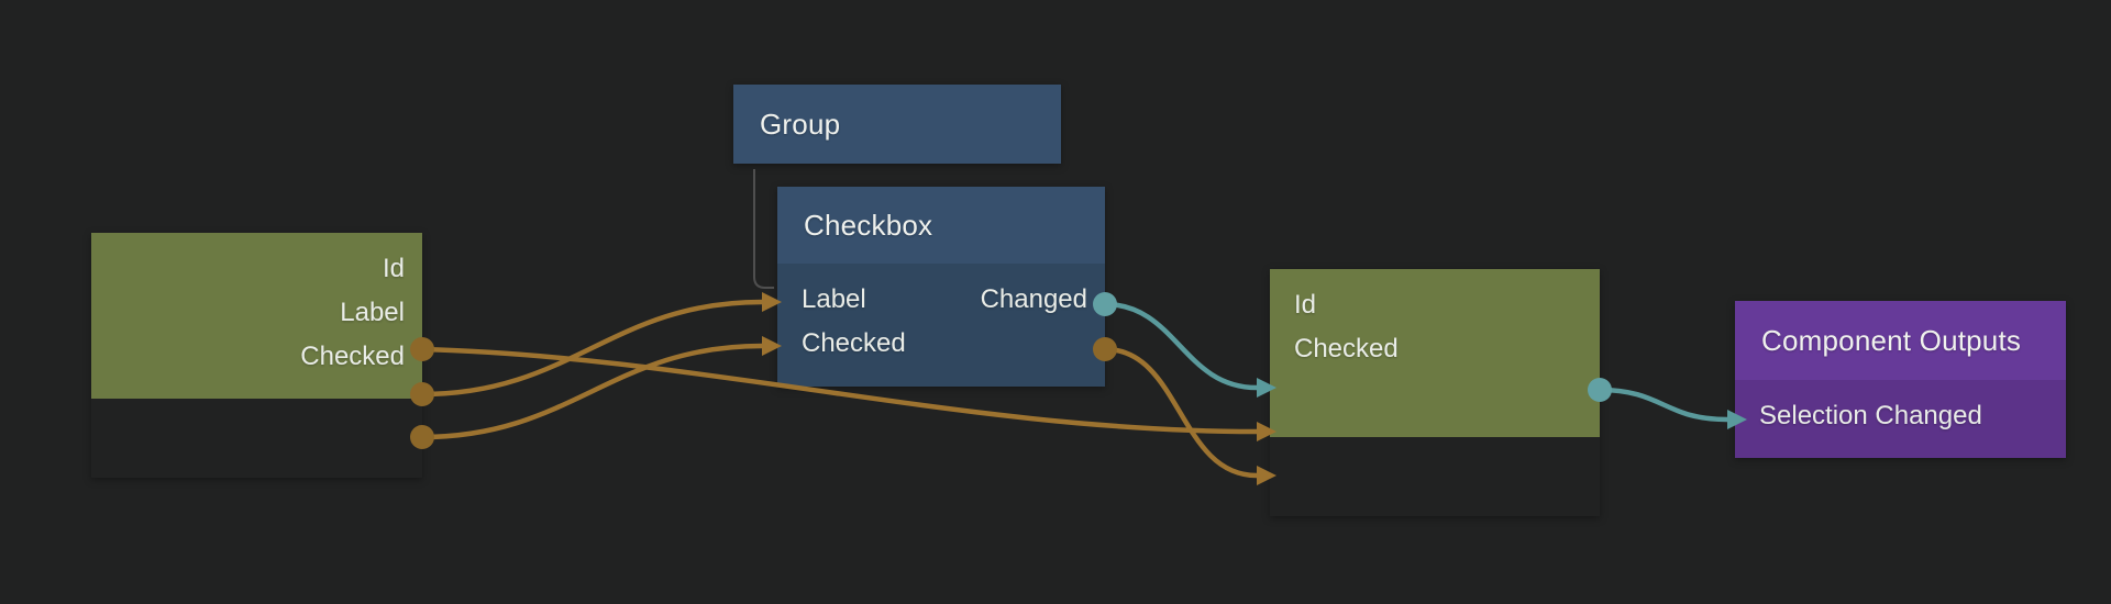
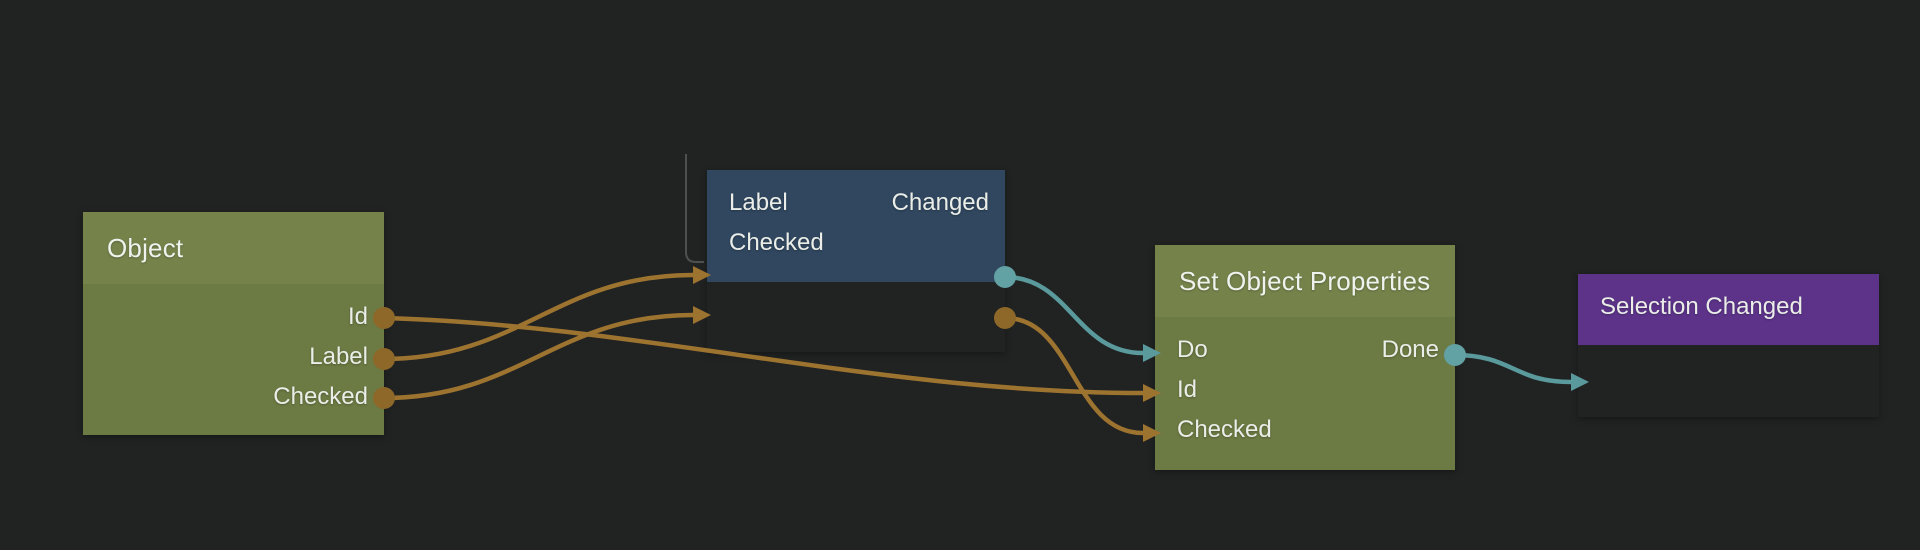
+ Object
  Id
  Label
  Checked
- Group
- Checkbox
  Label
  Changed
  Checked
+ Set Object Properties
+ Do
+ Done
  Id
  Checked
- Component Outputs
  Selection Changed
